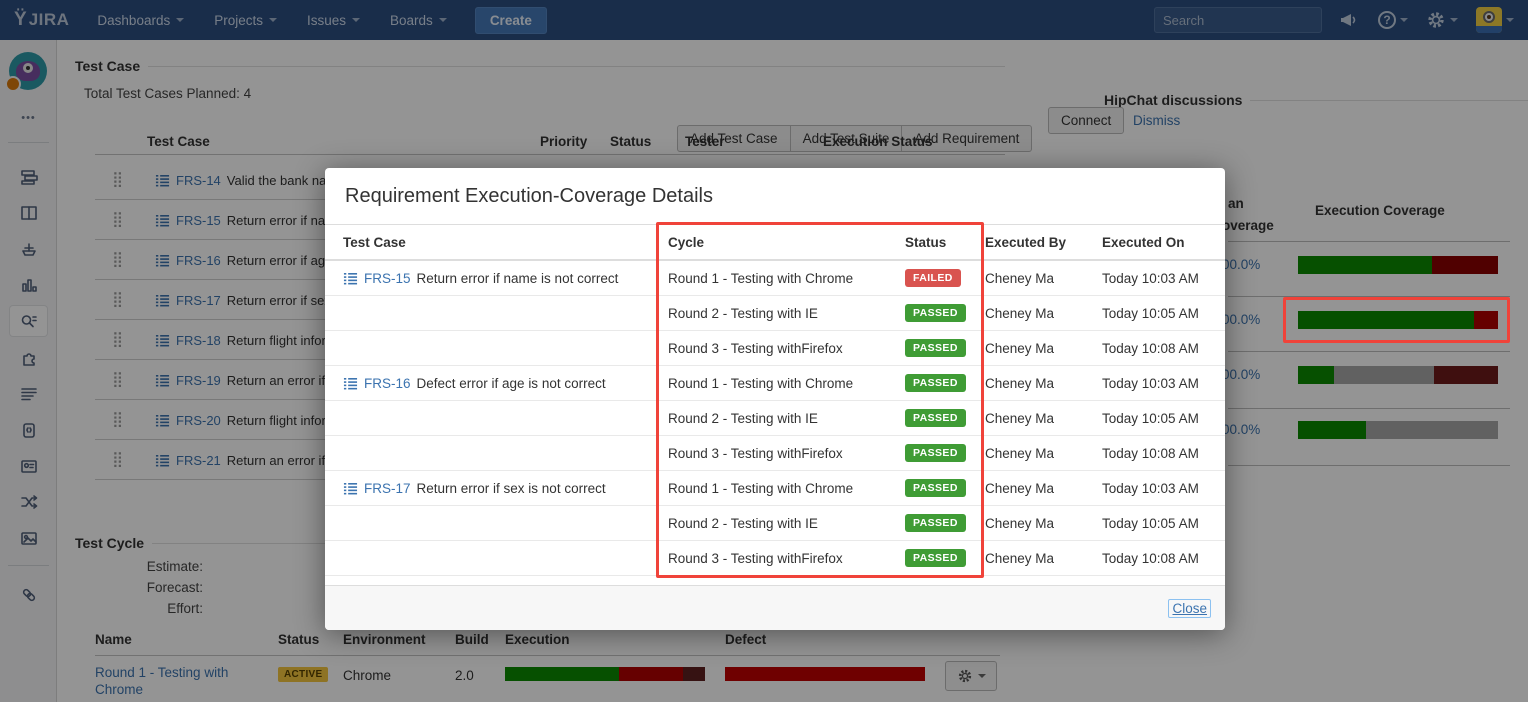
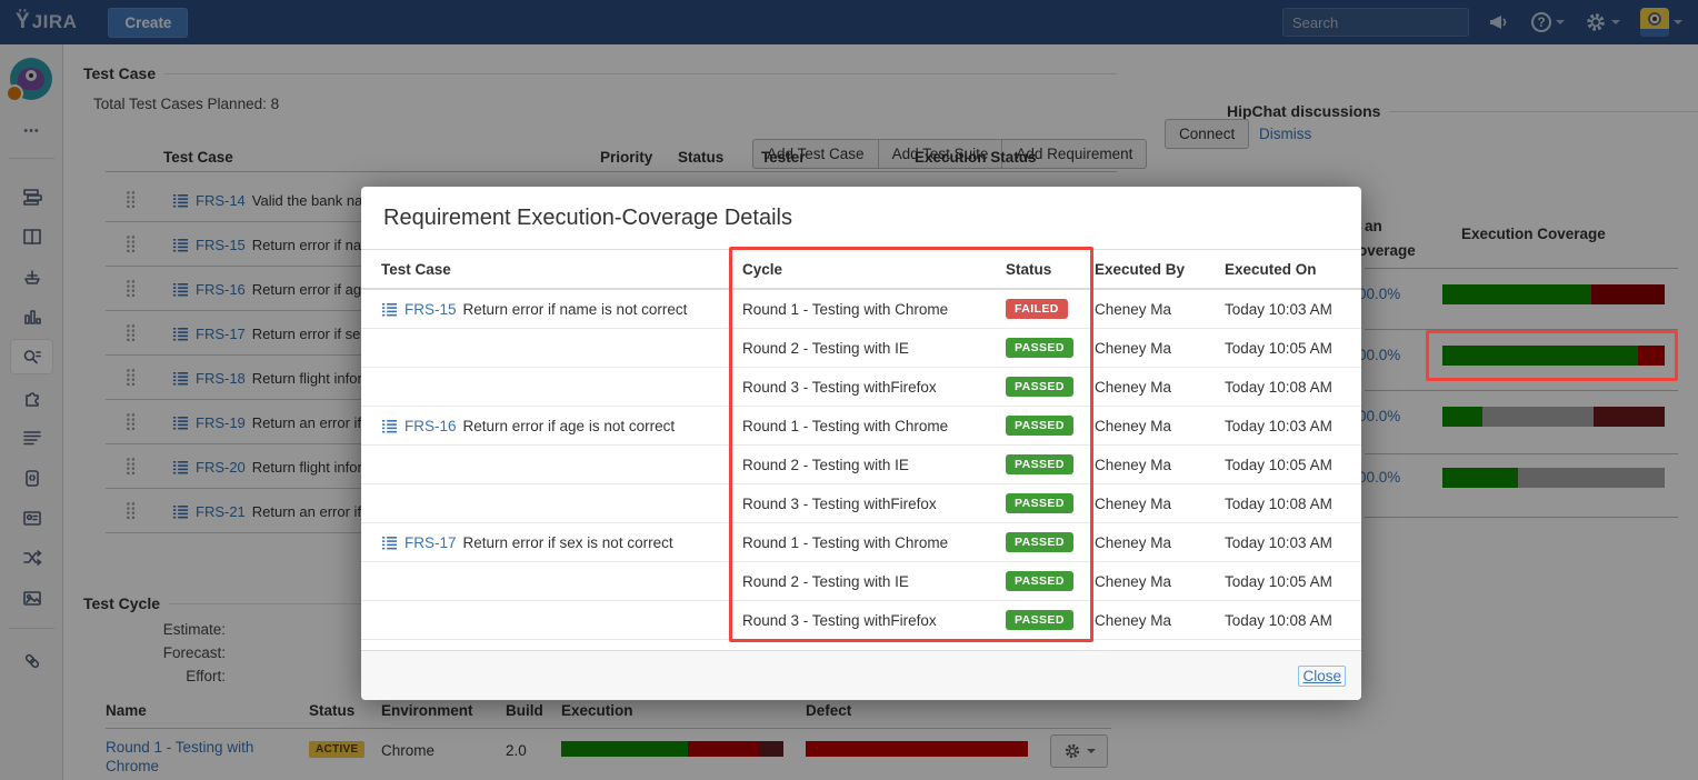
  Ÿ
  JIRA
- Dashboards
- Projects
- Issues
- Boards
  Create
  Search
  ?
  •••
  Test Case
- Total Test Cases Planned: 4
+ Total Test Cases Planned: 8
  Add Test Case
  Add Test Suite
  Add Requirement
  Test Case
  Priority
  Status
  Tester
  Execution Status
  ⣿
  FRS-14
  Valid the bank na
  ⣿
  FRS-15
  Return error if na
  ⣿
  FRS-16
  Return error if ag
  ⣿
  FRS-17
  Return error if se
  ⣿
  FRS-18
  Return flight infor
  ⣿
  FRS-19
  Return an error if
  ⣿
  FRS-20
  Return flight infor
  ⣿
  FRS-21
  Return an error if
  Test Cycle
  Estimate:
  Forecast:
  Effort:
  Name
  Status
  Environment
  Build
  Execution
  Defect
  Round 1 - Testing with Chrome
  ACTIVE
  Chrome
  2.0
  HipChat discussions
  Connect
  Dismiss
  an
  overage
  Execution Coverage
  00.0%
  00.0%
  00.0%
  00.0%
  Requirement Execution-Coverage Details
  Test Case
  Cycle
  Status
  Executed By
  Executed On
  FRS-15
  Return error if name is not correct
  Round 1 - Testing with Chrome
  FAILED
  Cheney Ma
  Today 10:03 AM
  Round 2 - Testing with IE
  PASSED
  Cheney Ma
  Today 10:05 AM
  Round 3 - Testing withFirefox
  PASSED
  Cheney Ma
  Today 10:08 AM
  FRS-16
- Defect error if age is not correct
+ Return error if age is not correct
  Round 1 - Testing with Chrome
  PASSED
  Cheney Ma
  Today 10:03 AM
  Round 2 - Testing with IE
  PASSED
  Cheney Ma
  Today 10:05 AM
  Round 3 - Testing withFirefox
  PASSED
  Cheney Ma
  Today 10:08 AM
  FRS-17
  Return error if sex is not correct
  Round 1 - Testing with Chrome
  PASSED
  Cheney Ma
  Today 10:03 AM
  Round 2 - Testing with IE
  PASSED
  Cheney Ma
  Today 10:05 AM
  Round 3 - Testing withFirefox
  PASSED
  Cheney Ma
  Today 10:08 AM
  Close
